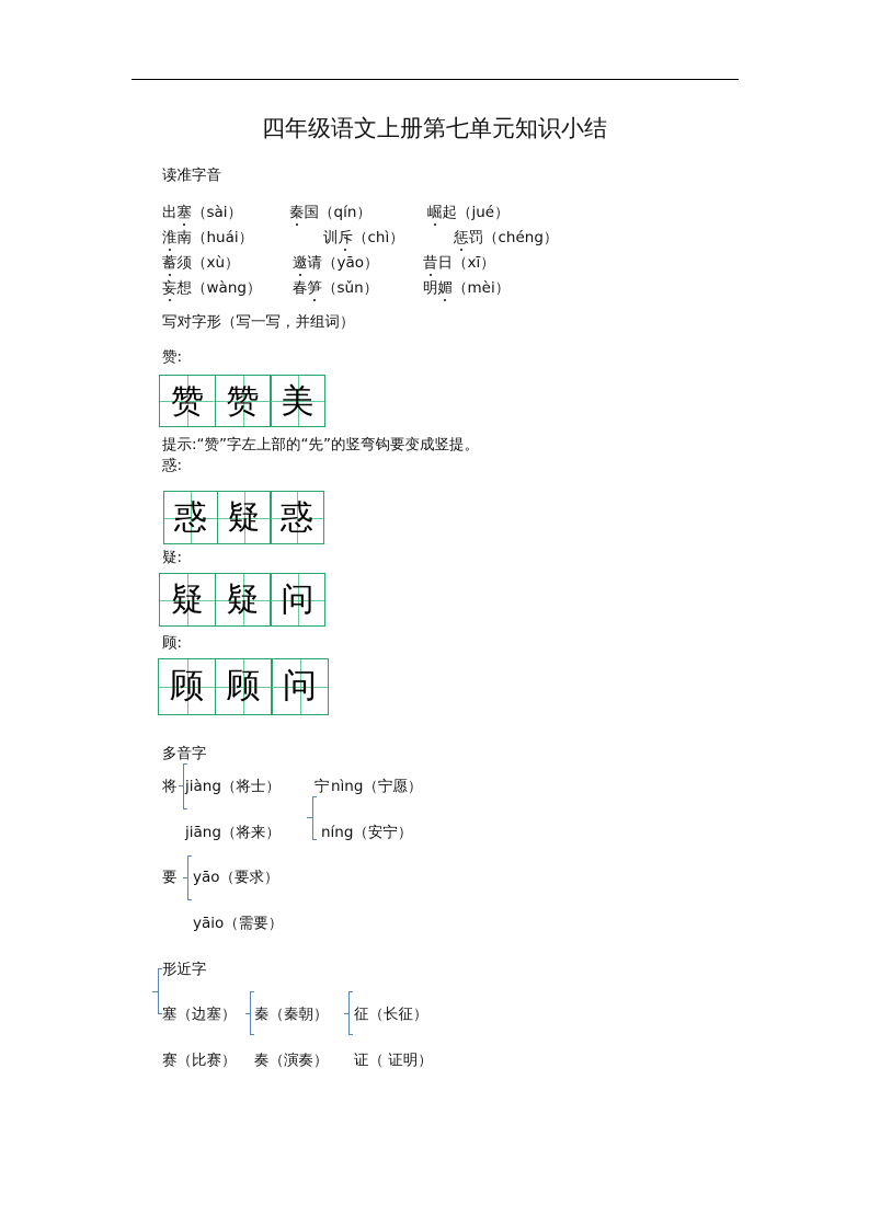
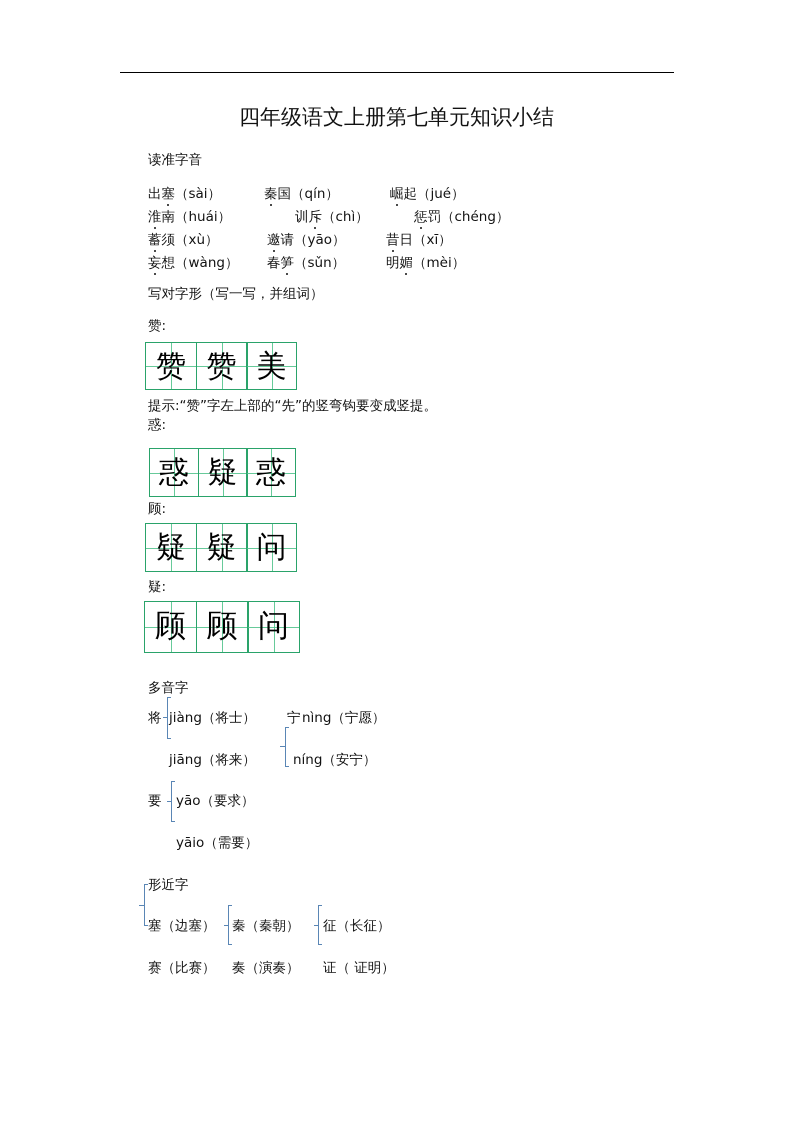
  四年级语文上册第七单元知识小结
  读准字音
  出塞（sài）
  秦国（qín）
  崛起（jué）
  淮南（huái）
  训斥（chì）
  惩罚（chéng）
  蓄须（xù）
  邀请（yāo）
  昔日（xī）
  妄想（wàng）
  春笋（sǔn）
  明媚（mèi）
  写对字形（写一写，并组词）
  赞:
  赞
  赞
  美
  提示:“赞”字左上部的“先”的竖弯钩要变成竖提。
  惑:
  惑
  疑
  惑
- 疑:
+ 顾:
  疑
  疑
  问
- 顾:
+ 疑:
  顾
  顾
  问
  多音字
  将
  jiàng（将士）
  jiāng（将来）
  宁
  nìng（宁愿）
  níng（安宁）
  要
  yāo（要求）
  yāio（需要）
  形近字
  塞（边塞）
  赛（比赛）
  秦（秦朝）
  奏（演奏）
  征（长征）
  证（ 证明）
